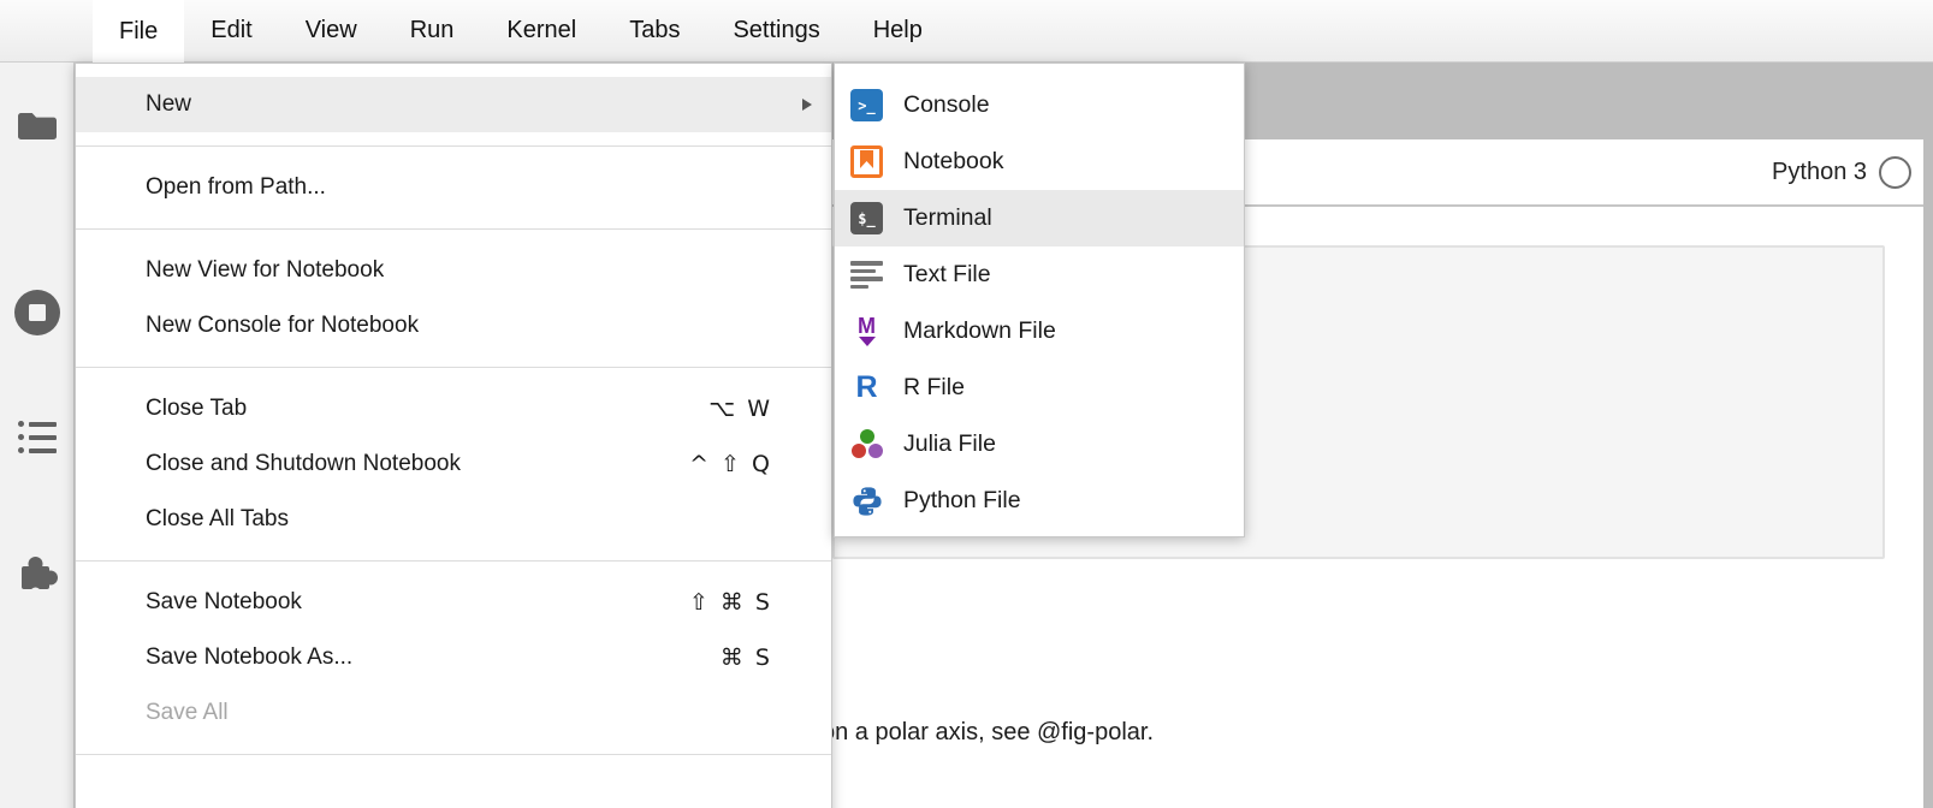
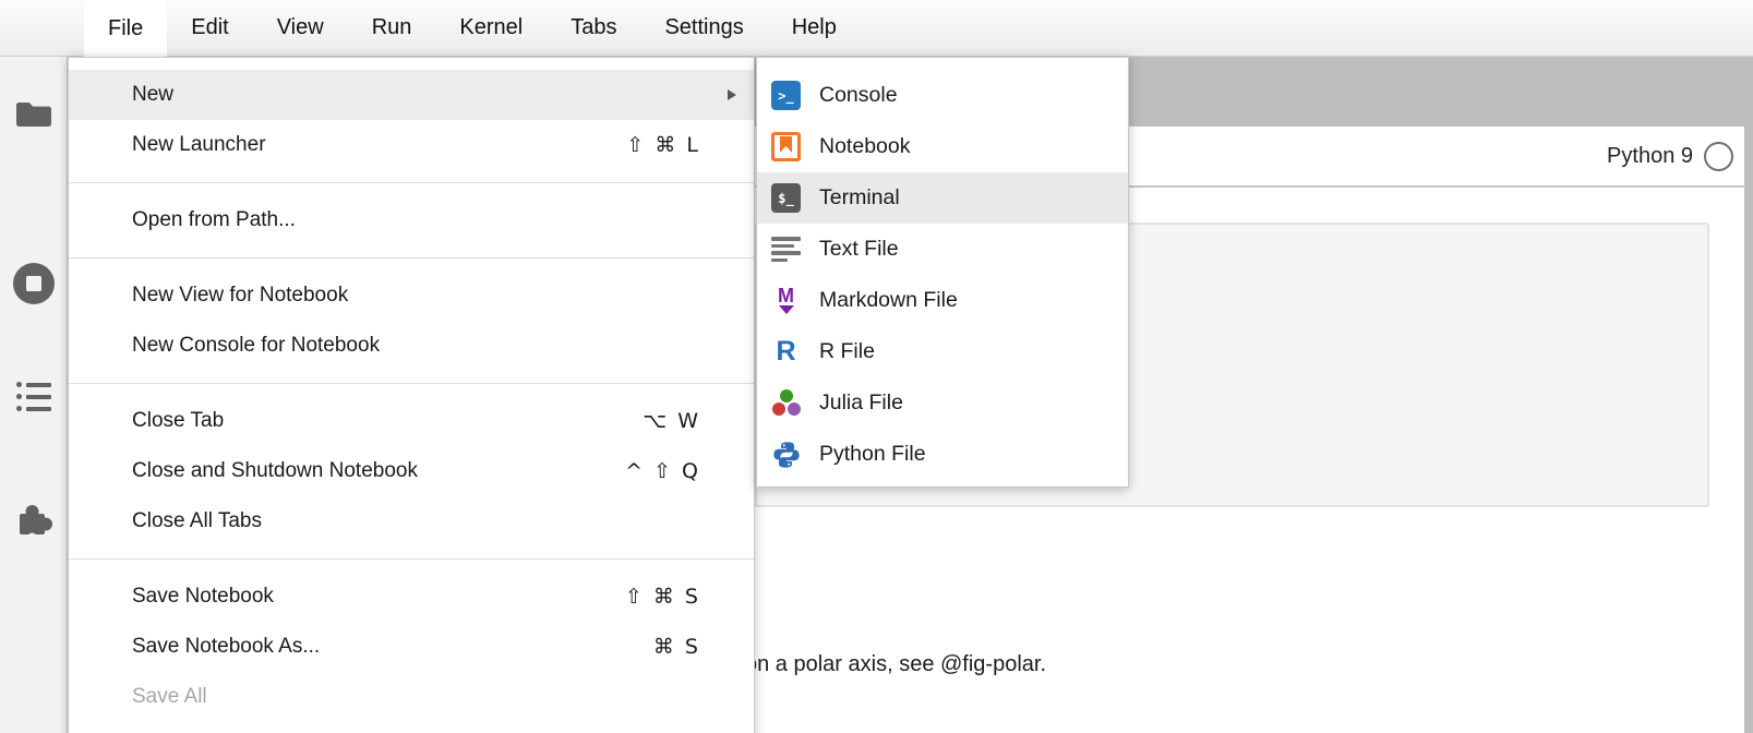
- Python 3
+ Python 9
  n a polar axis, see @fig-polar.
  File
  Edit
  View
  Run
  Kernel
  Tabs
  Settings
  Help
  New
+ New Launcher
+ ⇧ ⌘ L
  Open from Path...
  New View for Notebook
  New Console for Notebook
  Close Tab
  ⌥ W
  Close and Shutdown Notebook
  ^ ⇧ Q
  Close All Tabs
  Save Notebook
  ⇧ ⌘ S
  Save Notebook As...
  ⌘ S
  Save All
  >_
  Console
  Notebook
  $_
  Terminal
  Text File
  M
  Markdown File
  R
  R File
  Julia File
  Python File
